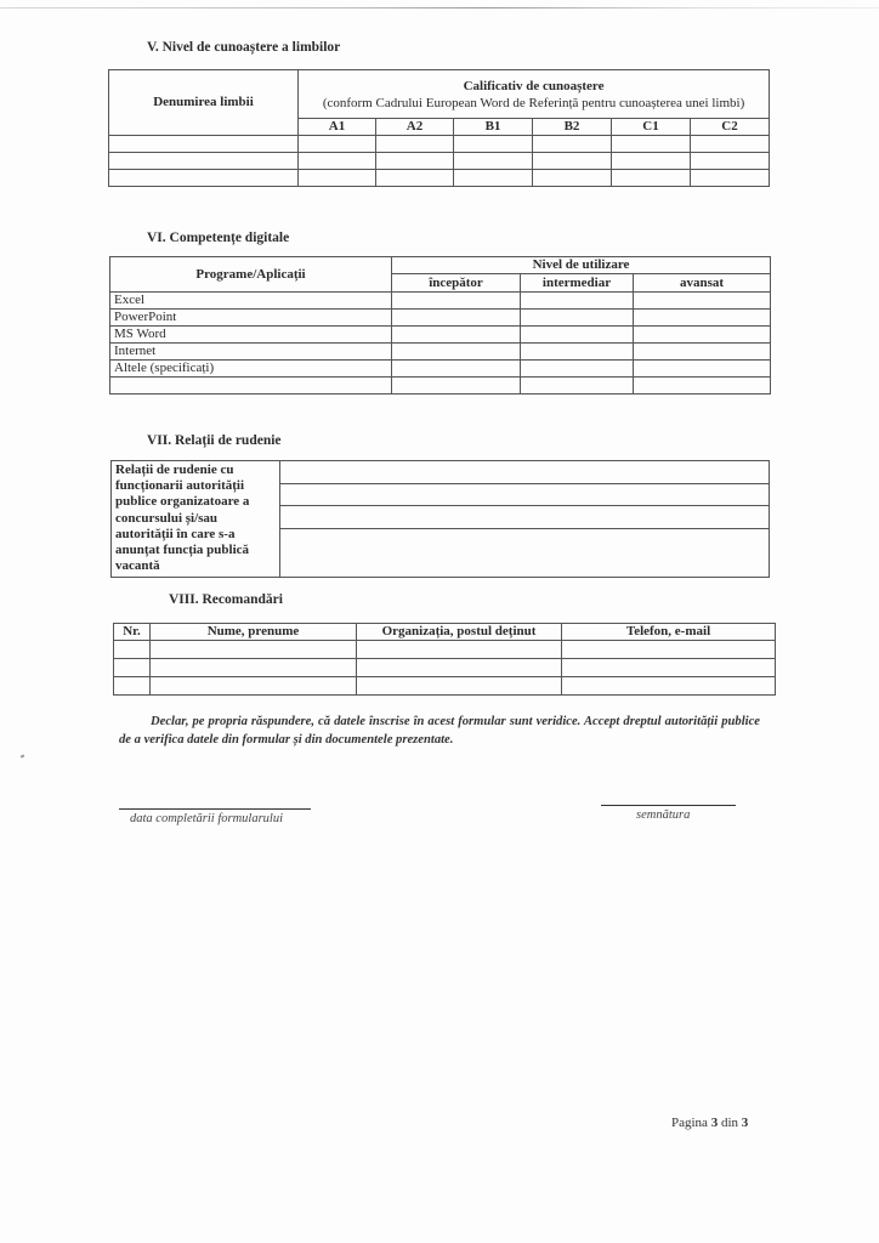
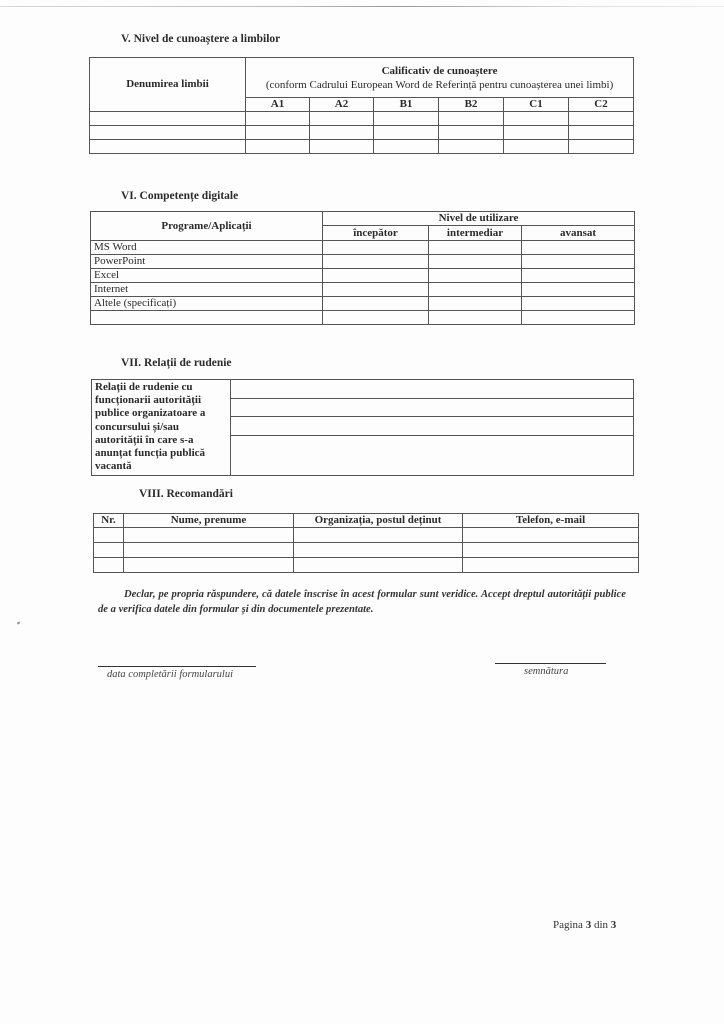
  V. Nivel de cunoaștere a limbilor
  Denumirea limbii	Calificativ de cunoaștere (conform Cadrului European Word de Referință pentru cunoașterea unei limbi)
  A1	A2	B1	B2	C1	C2
  VI. Competențe digitale
  Programe/Aplicații	Nivel de utilizare
  începător	intermediar	avansat
- Excel
+ MS Word
  PowerPoint
- MS Word
+ Excel
  Internet
  Altele (specificați)
  VII. Relații de rudenie
  Relații de rudenie cu funcționarii autorității publice organizatoare a concursului și/sau autorității în care s-a anunțat funcția publică vacantă
  VIII. Recomandări
  Nr.	Nume, prenume	Organizația, postul deținut	Telefon, e-mail
  Declar, pe propria răspundere, că datele înscrise în acest formular sunt veridice. Accept dreptul autorității publice de a verifica datele din formular și din documentele prezentate.
  data completării formularului
  semnătura
  Pagina 3 din 3
